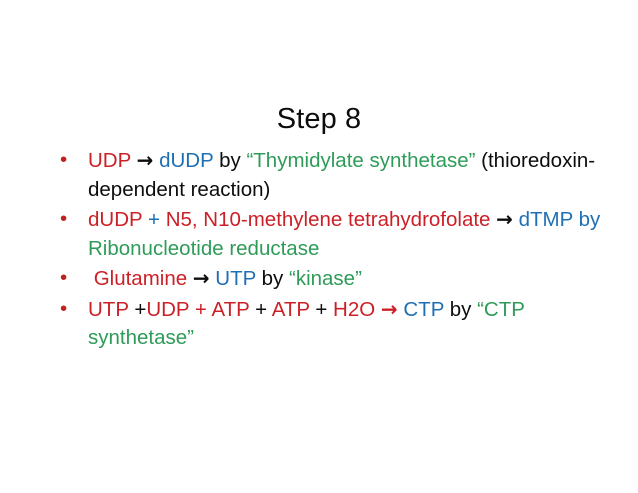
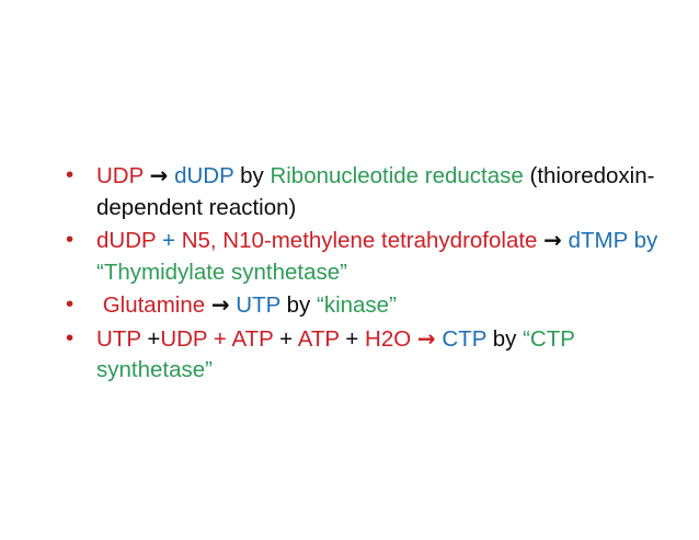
- Step 8
  •
- UDP → dUDP by “Thymidylate synthetase” (thioredoxin-dependent reaction)
+ UDP → dUDP by Ribonucleotide reductase (thioredoxin-dependent reaction)
  •
- dUDP + N5, N10-methylene tetrahydrofolate → dTMP by Ribonucleotide reductase
+ dUDP + N5, N10-methylene tetrahydrofolate → dTMP by “Thymidylate synthetase”
  •
  Glutamine → UTP by “kinase”
  •
  UTP +UDP + ATP + ATP + H2O → CTP by “CTP synthetase”
